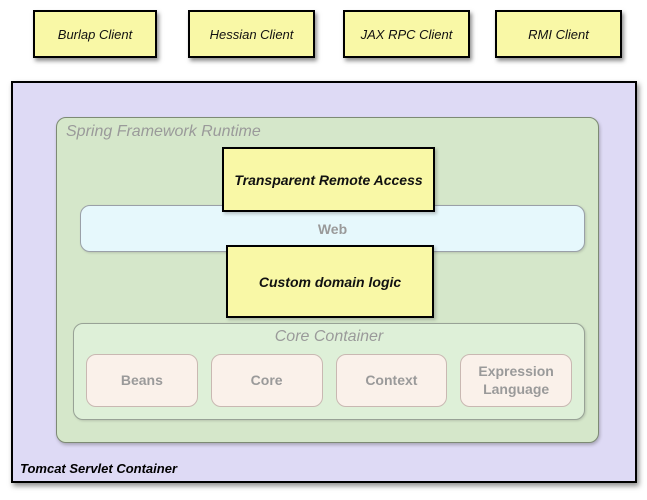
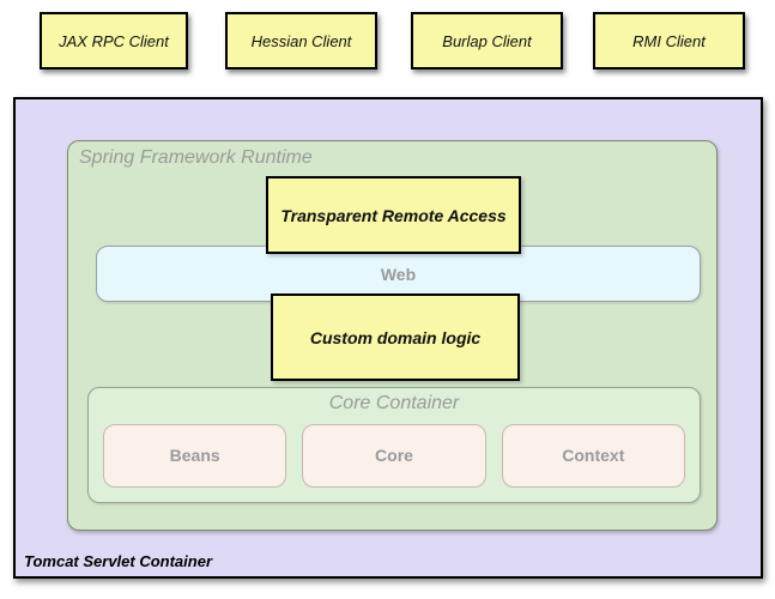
- Burlap Client
+ JAX RPC Client
  Hessian Client
- JAX RPC Client
+ Burlap Client
  RMI Client
  Spring Framework Runtime
  Web
  Transparent Remote Access
  Custom domain logic
  Core Container
  Beans
  Core
  Context
- Expression Language
  Tomcat Servlet Container
